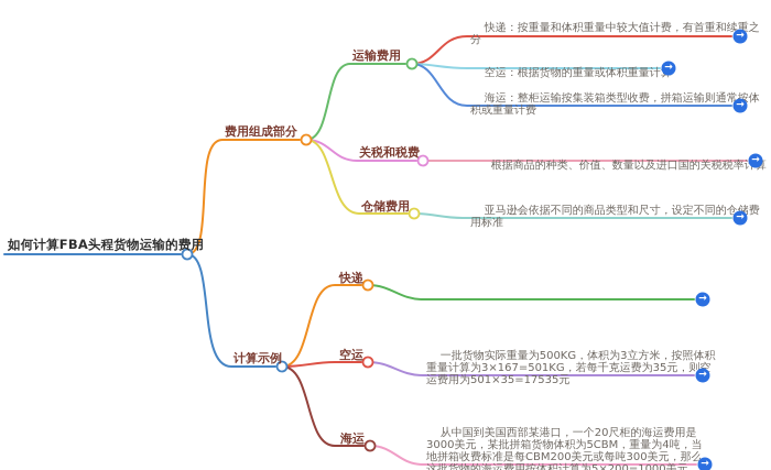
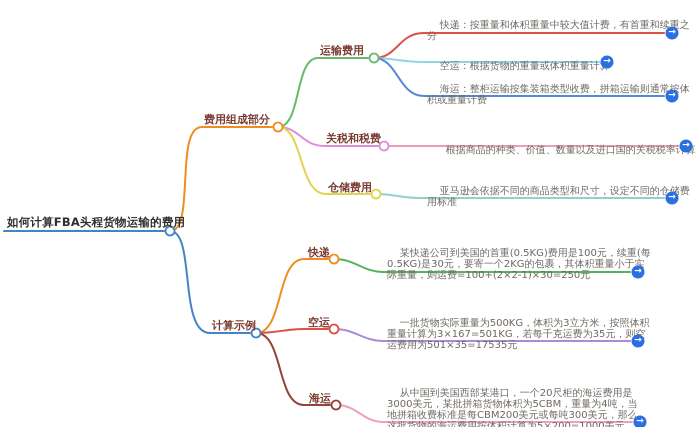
  如何计算FBA头程货物运输的费用
  费用组成部分
  运输费用
  快递：按重量和体积重量中较大值计费，有首重和续重之
  分
  →
  空运：根据货物的重量或体积重量计
  →
  海运：整柜运输按集装箱类型收费，拼箱运输则通常体
  积或重量计费
  →
  关税和税费
  根据商品的种类、价值、数量以及进口国的关税税率算
  →
  仓储费用
  亚马逊会依据不同的商品类型和尺寸，设定不同的仓费
  用标准
  →
  计算示例
  快递
+ 某快递公司到美国的首重(0.5KG)费用是100元，续重(每
+ 0.5KG)是30元，要寄一个2KG的包裹，其体积重量小于实
+ 际重量，则运费=100+(2×2-1)×30=250元
  →
  空运
  一批货物实际重量为500KG，体积为3立方米，按照体积
  重量计算为3×167=501KG，若每千克运费为35元，则
  运费用为501×35=17535元
  →
  海运
  从中国到美国西部某港口，一个20尺柜的海运费用是
  3000美元，某批拼箱货物体积为5CBM，重量为4吨，当
  地拼箱收费标准是每CBM200美元或每吨300美元，那么
  →
